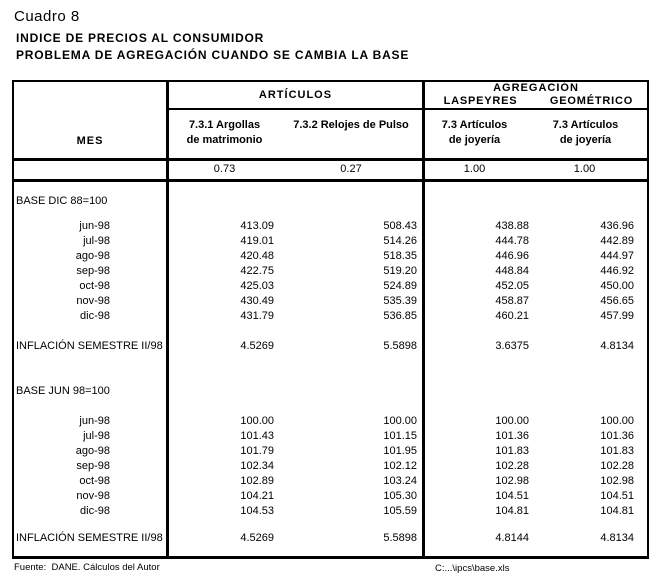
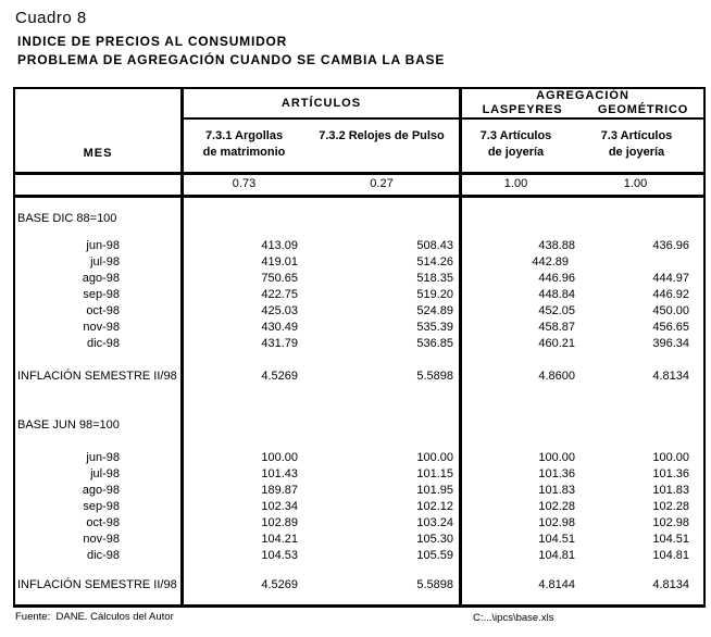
  Cuadro 8
  INDICE DE PRECIOS AL CONSUMIDOR
  PROBLEMA DE AGREGACIÓN CUANDO SE CAMBIA LA BASE
  MES
  ARTÍCULOS
  AGREGACIÓN
  LASPEYRES
  GEOMÉTRICO
  7.3.1 Argollas
  de matrimonio
  7.3.2 Relojes de Pulso
  7.3 Artículos
  de joyería
  7.3 Artículos
  de joyería
  0.73
  0.27
  1.00
  1.00
  BASE DIC 88=100
  jun-98
  413.09
  508.43
  438.88
  436.96
  jul-98
  419.01
  514.26
- 444.78
  442.89
  ago-98
- 420.48
+ 750.65
  518.35
  446.96
  444.97
  sep-98
  422.75
  519.20
  448.84
  446.92
  oct-98
  425.03
  524.89
  452.05
  450.00
  nov-98
  430.49
  535.39
  458.87
  456.65
  dic-98
  431.79
  536.85
  460.21
- 457.99
+ 396.34
  INFLACIÓN SEMESTRE II/98
  4.5269
  5.5898
- 3.6375
+ 4.8600
  4.8134
  BASE JUN 98=100
  jun-98
  100.00
  100.00
  100.00
  100.00
  jul-98
  101.43
  101.15
  101.36
  101.36
  ago-98
- 101.79
+ 189.87
  101.95
  101.83
  101.83
  sep-98
  102.34
  102.12
  102.28
  102.28
  oct-98
  102.89
  103.24
  102.98
  102.98
  nov-98
  104.21
  105.30
  104.51
  104.51
  dic-98
  104.53
  105.59
  104.81
  104.81
  INFLACIÓN SEMESTRE II/98
  4.5269
  5.5898
  4.8144
  4.8134
  Fuente: DANE. Cálculos del Autor
  C:...\ipcs\base.xls
